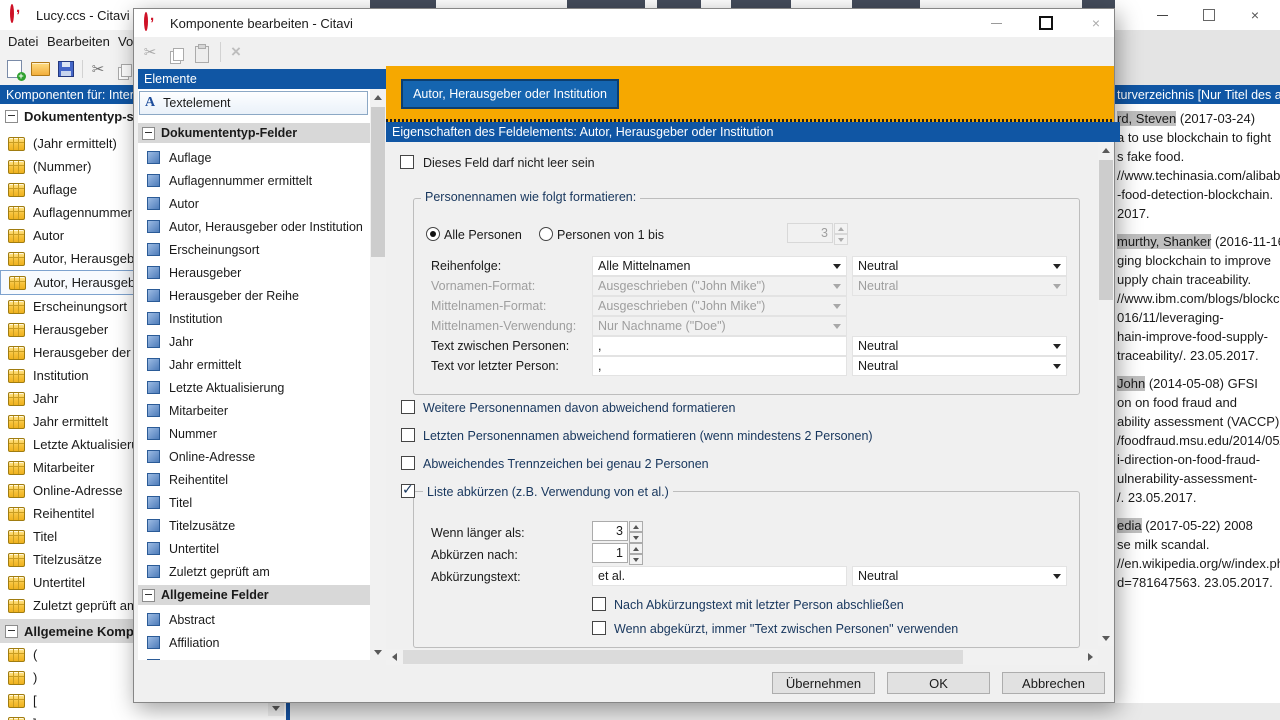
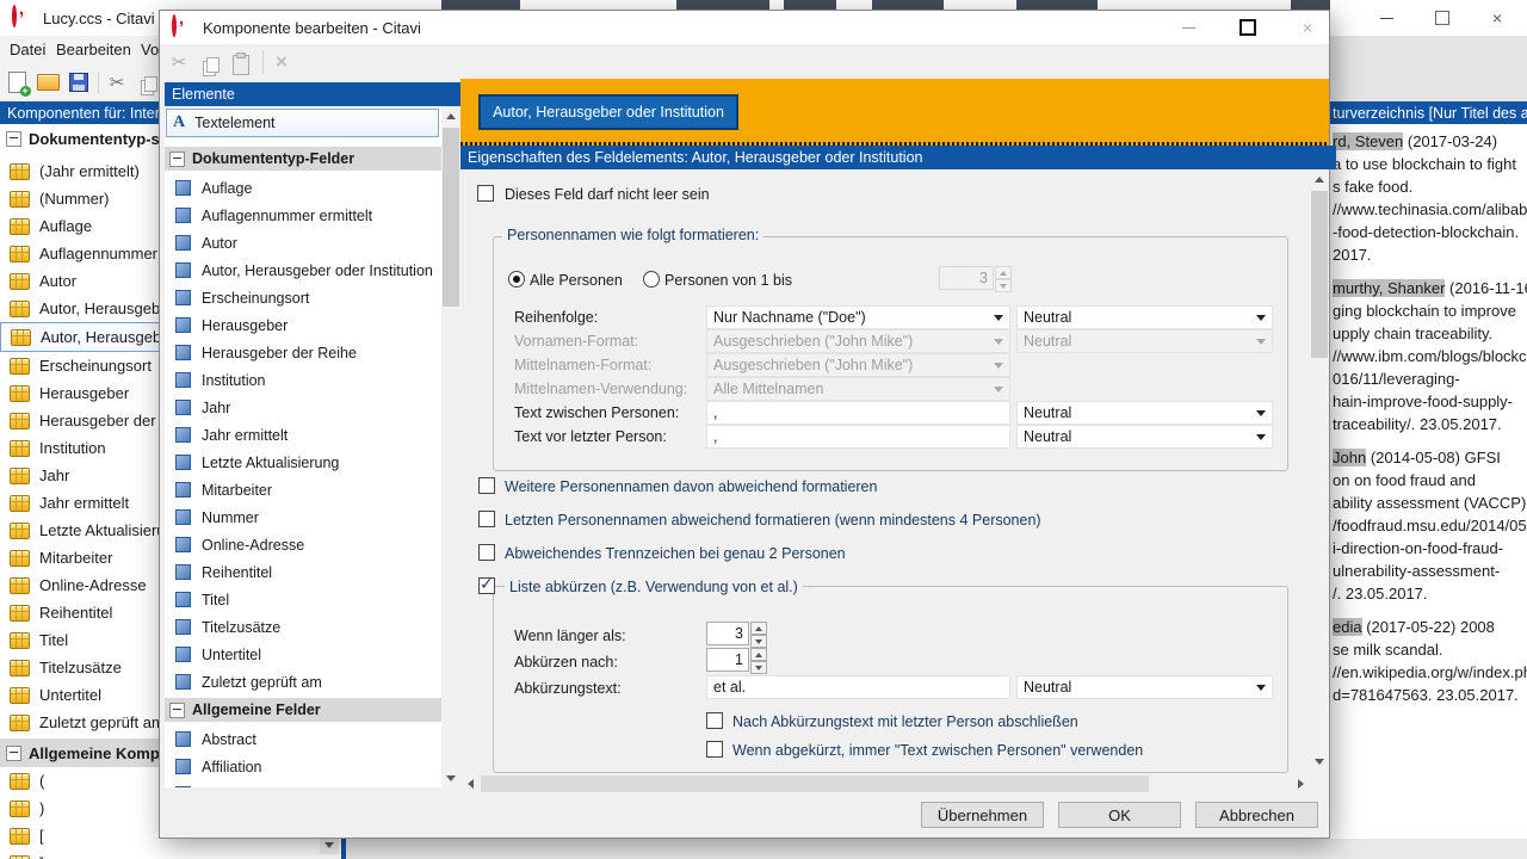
  Lucy.ccs - Citavi
  ×
  Datei
  Bearbeiten
  +
  ✂
  Komponenten für: Inter
  Dokumententyp-s
  (Jahr ermittelt)
  (Nummer)
  Auflage
  Auflagennummer
  Autor
  Autor, Herausgeb
  Autor, Herausgeb
  Erscheinungsort
  Herausgeber
  Herausgeber der
  Institution
  Jahr
  Jahr ermittelt
  Letzte Aktualisier
  Mitarbeiter
  Online-Adresse
  Reihentitel
  Titel
  Titelzusätze
  Untertitel
  Zuletzt geprüft a
  Allgemeine Komp
  (
  )
  [
  turverzeichnis [Nur Titel des a
  rd, Steven (2017-03-24)
  a to use blockchain to fight
  s fake food.
  //www.techinasia.com/alibab
  -food-detection-blockchain.
  2017.
  murthy, Shanker (2016-11-1
  ging blockchain to improve
  upply chain traceability.
  //www.ibm.com/blogs/blockc
  016/11/leveraging-
  hain-improve-food-supply-
  traceability/. 23.05.2017.
  John (2014-05-08) GFSI
  on on food fraud and
  ability assessment (VACCP)
  /foodfraud.msu.edu/2014/05
  i-direction-on-food-fraud-
  ulnerability-assessment-
  /. 23.05.2017.
  edia (2017-05-22) 2008
  se milk scandal.
  //en.wikipedia.org/w/index.p
  d=781647563. 23.05.2017.
  Komponente bearbeiten - Citavi
  ×
  ✂
  ×
  Elemente
  A
  Textelement
  Dokumententyp-Felder
  Auflage
  Auflagennummer ermittelt
  Autor
  Autor, Herausgeber oder Institution
  Erscheinungsort
  Herausgeber
  Herausgeber der Reihe
  Institution
  Jahr
  Jahr ermittelt
  Letzte Aktualisierung
  Mitarbeiter
  Nummer
  Online-Adresse
  Reihentitel
  Titel
  Titelzusätze
  Untertitel
  Zuletzt geprüft am
  Allgemeine Felder
  Abstract
  Affiliation
  Autor, Herausgeber oder Institution
  Eigenschaften des Feldelements: Autor, Herausgeber oder Institution
  Dieses Feld darf nicht leer sein
  Personennamen wie folgt formatieren:
  Alle Personen
  Personen von 1 bis
  3
  Reihenfolge:
- Alle Mittelnamen
+ Nur Nachname ("Doe")
  Neutral
  Vornamen-Format:
  Ausgeschrieben ("John Mike")
  Neutral
  Mittelnamen-Format:
  Ausgeschrieben ("John Mike")
  Mittelnamen-Verwendung:
- Nur Nachname ("Doe")
+ Alle Mittelnamen
  Text zwischen Personen:
  ,
  Neutral
  Text vor letzter Person:
  ,
  Neutral
  Weitere Personennamen davon abweichend formatieren
- Letzten Personennamen abweichend formatieren (wenn mindestens 2 Personen)
+ Letzten Personennamen abweichend formatieren (wenn mindestens 4 Personen)
  Abweichendes Trennzeichen bei genau 2 Personen
  Wenn länger als:
  3
  Abkürzen nach:
  1
  Abkürzungstext:
  et al.
  Neutral
  Nach Abkürzungstext mit letzter Person abschließen
  Wenn abgekürzt, immer "Text zwischen Personen" verwenden
  Liste abkürzen (z.B. Verwendung von et al.)
  Übernehmen
  OK
  Abbrechen
